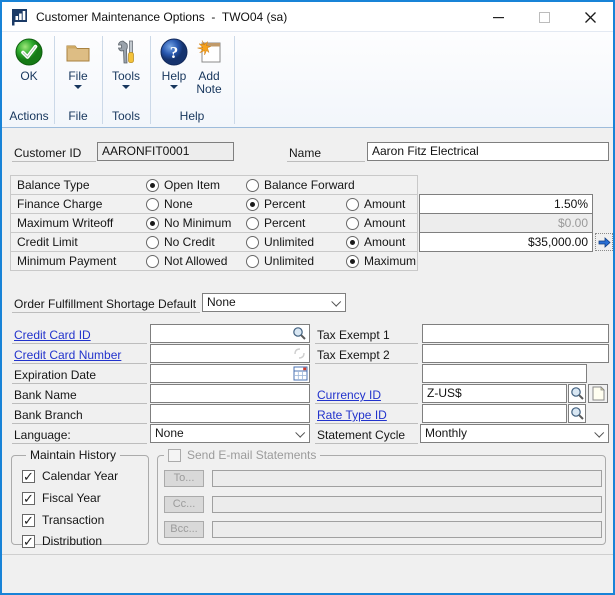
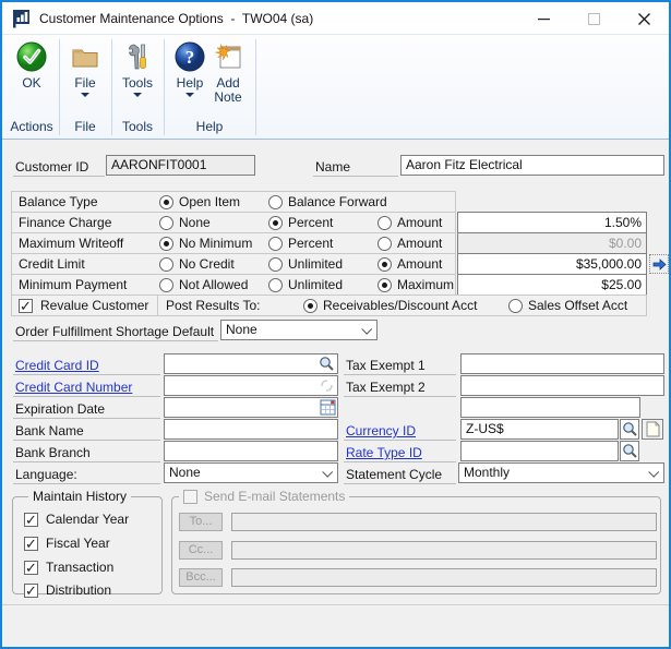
  Customer Maintenance Options - TWO04 (sa)
  OK
  File
  Tools
  ?
  Help
  Add Note
  Actions
  File
  Tools
  Help
  Customer ID
  AARONFIT0001
  Name
  Aaron Fitz Electrical
  Balance Type
  Open Item
  Balance Forward
  Finance Charge
  None
  Percent
  Amount
  1.50%
  Maximum Writeoff
  No Minimum
  Percent
  Amount
  $0.00
  Credit Limit
  No Credit
  Unlimited
  Amount
  $35,000.00
  Minimum Payment
  Not Allowed
  Unlimited
  Maximum
+ $25.00
+ Revalue Customer
+ Post Results To:
+ Receivables/Discount Acct
+ Sales Offset Acct
  Order Fulfillment Shortage Default
  None
  Credit Card ID
  Credit Card Number
  Expiration Date
  Bank Name
  Bank Branch
  Language:
  None
  Tax Exempt 1
  Tax Exempt 2
  Currency ID
  Z-US$
  Rate Type ID
  Statement Cycle
  Monthly
  Maintain History
  Calendar Year
  Fiscal Year
  Transaction
  Distribution
  Send E-mail Statements
  To...
  Cc...
  Bcc...
